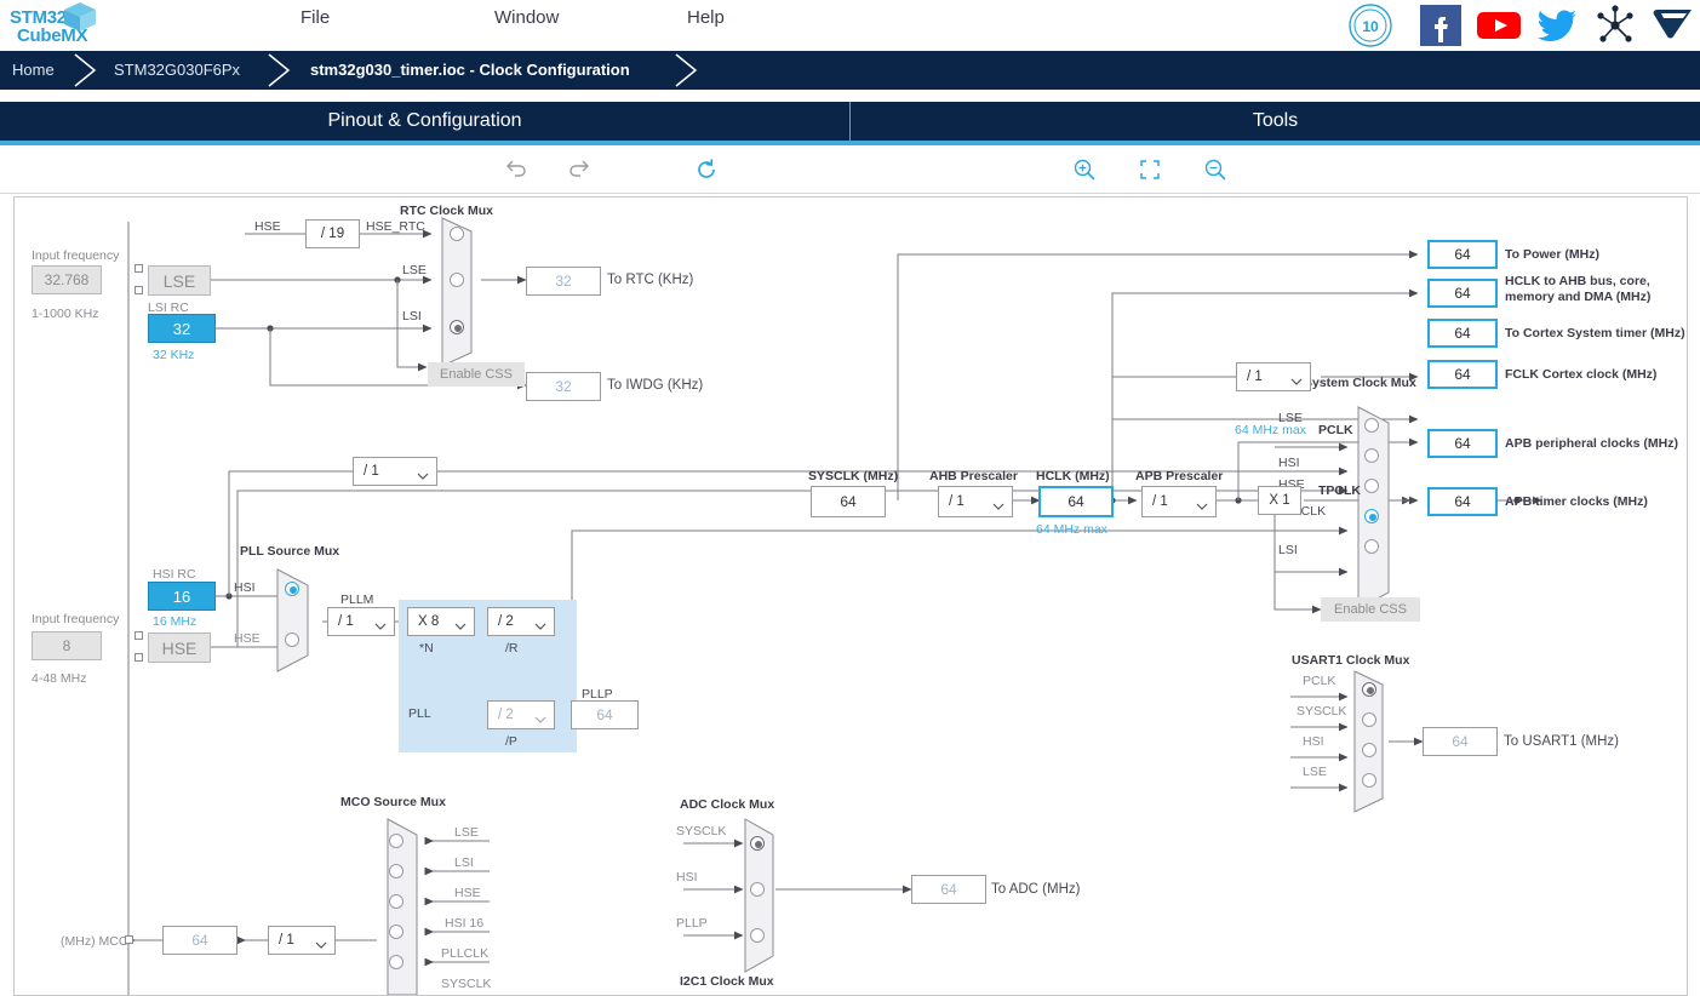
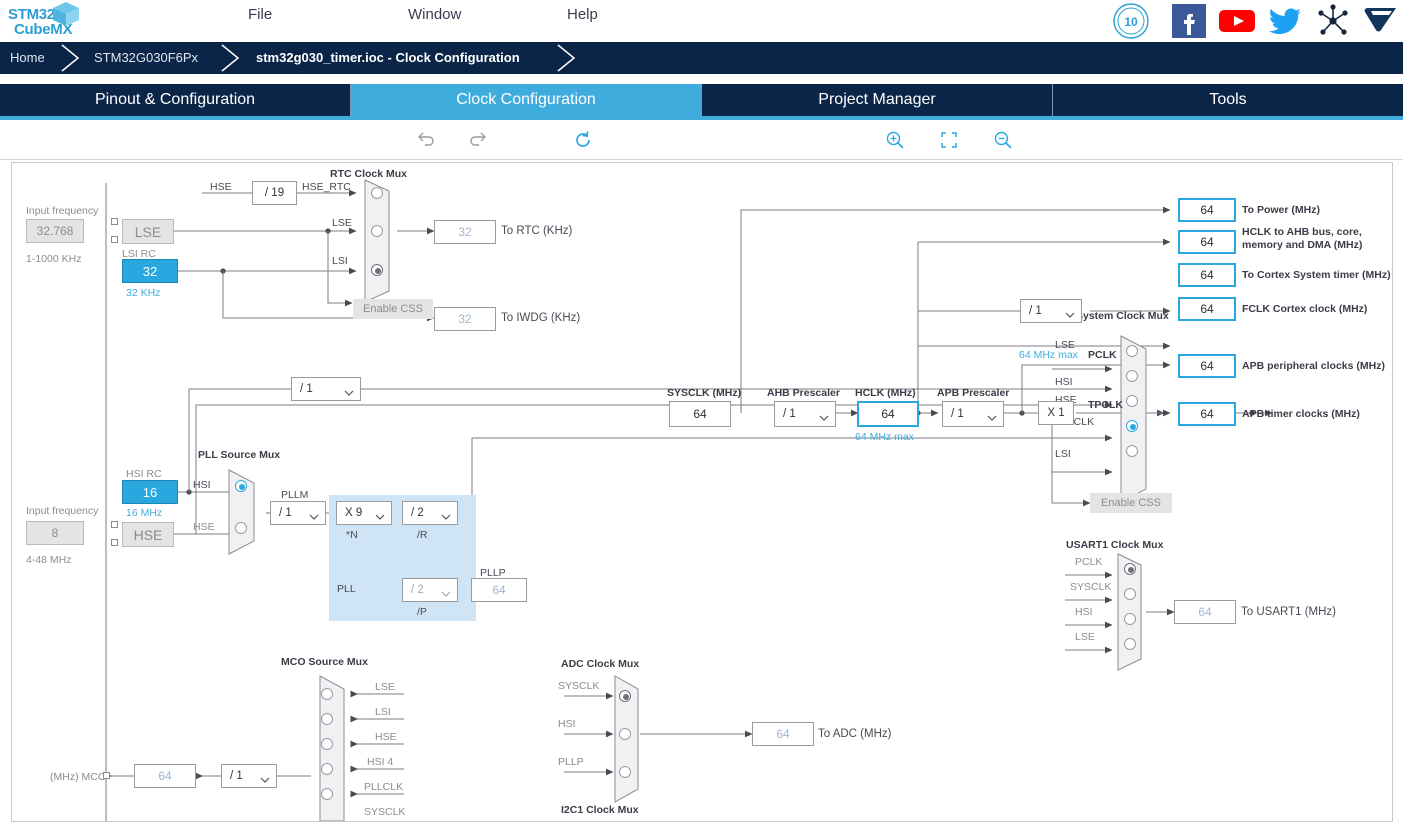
  STM32
  CubeMX
  File
  Window
  Help
  10
  Home
  STM32G030F6Px
  stm32g030_timer.ioc - Clock Configuration
  Pinout & Configuration
+ Clock Configuration
+ Project Manager
  Tools
  Input frequency
  32.768
  1-1000 KHz
  LSE
  LSI RC
  32
  32 KHz
  Input frequency
  8
  4-48 MHz
  HSE
  HSI RC
  16
  16 MHz
  RTC Clock Mux
  HSE
  / 19
  HSE_RTC
  LSE
  LSI
  Enable CSS
  32
  To RTC (KHz)
  32
  To IWDG (KHz)
  / 1
  PLL Source Mux
  HSI
  HSE
  PLL
  PLLM
  / 1
- X 8
+ X 9
  *N
  / 2
  /R
  / 2
  /P
  PLLP
  64
  ystem Clock Mux
  LSE
  HSI
  HSE
  LSI
  Enable CSS
  SYSCLK (MHz)
  64
  AHB Prescaler
  / 1
  HCLK (MHz)
  64
  64 MHz max
  APB Prescaler
  / 1
  64 MHz max
  X 1
  PCLK
  TPCLK
  / 1
  64
  To Power (MHz)
  64
  HCLK to AHB bus, core,
  memory and DMA (MHz)
  64
  To Cortex System timer (MHz)
  64
  FCLK Cortex clock (MHz)
  64
  APB peripheral clocks (MHz)
  64
  APB timer clocks (MHz)
  USART1 Clock Mux
  PCLK
  SYSCLK
  HSI
  LSE
  64
  To USART1 (MHz)
  MCO Source Mux
  LSE
  LSI
  HSE
- HSI 16
+ HSI 4
  PLLCLK
  SYSCLK
  / 1
  64
  (MHz) MCO
  ADC Clock Mux
  SYSCLK
  HSI
  PLLP
  64
  To ADC (MHz)
  I2C1 Clock Mux
